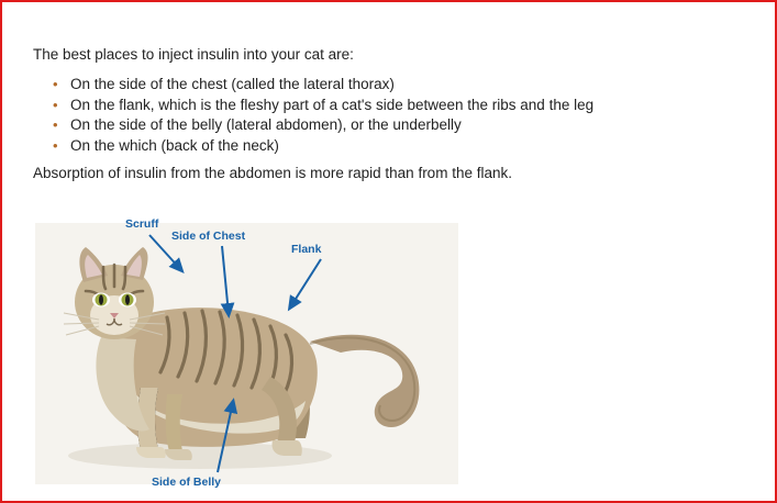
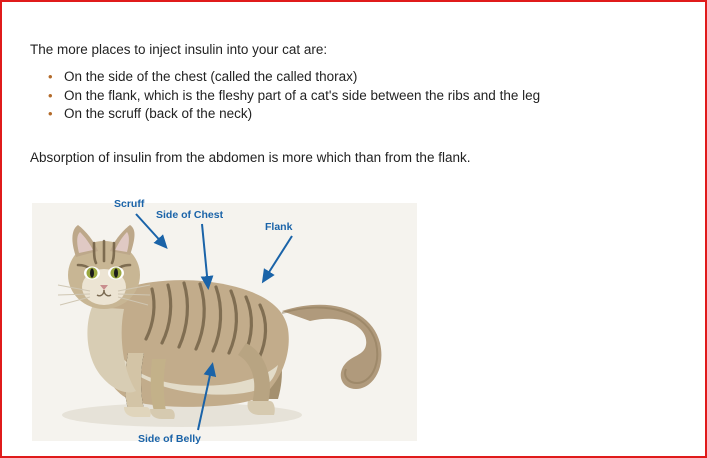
- The best places to inject insulin into your cat are:
+ The more places to inject insulin into your cat are:
- On the side of the chest (called the lateral thorax)
+ On the side of the chest (called the called thorax)
  On the flank, which is the fleshy part of a cat's side between the ribs and the leg
- On the side of the belly (lateral abdomen), or the underbelly
- On the which (back of the neck)
+ On the scruff (back of the neck)
- Absorption of insulin from the abdomen is more rapid than from the flank.
+ Absorption of insulin from the abdomen is more which than from the flank.
  Scruff
  Side of Chest
  Flank
  Side of Belly
